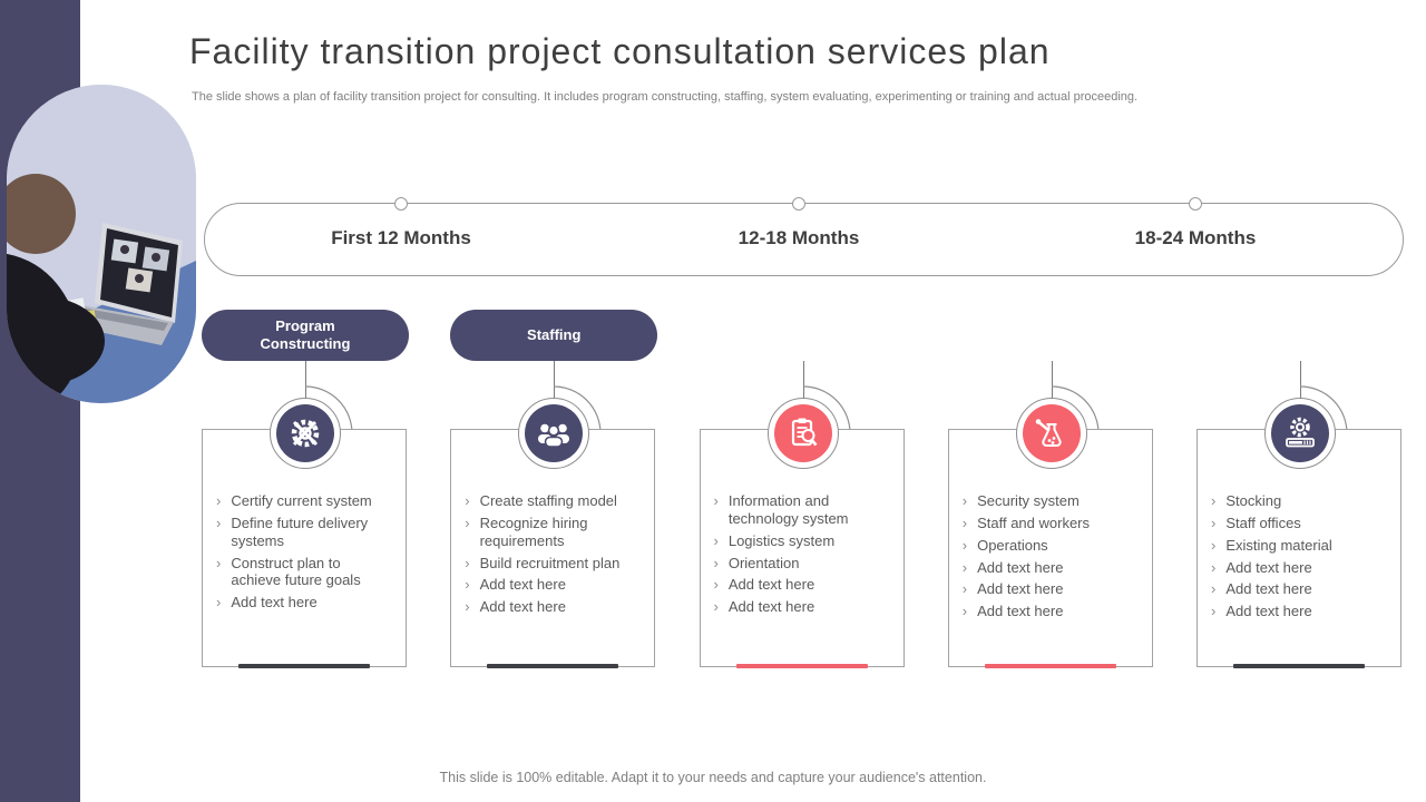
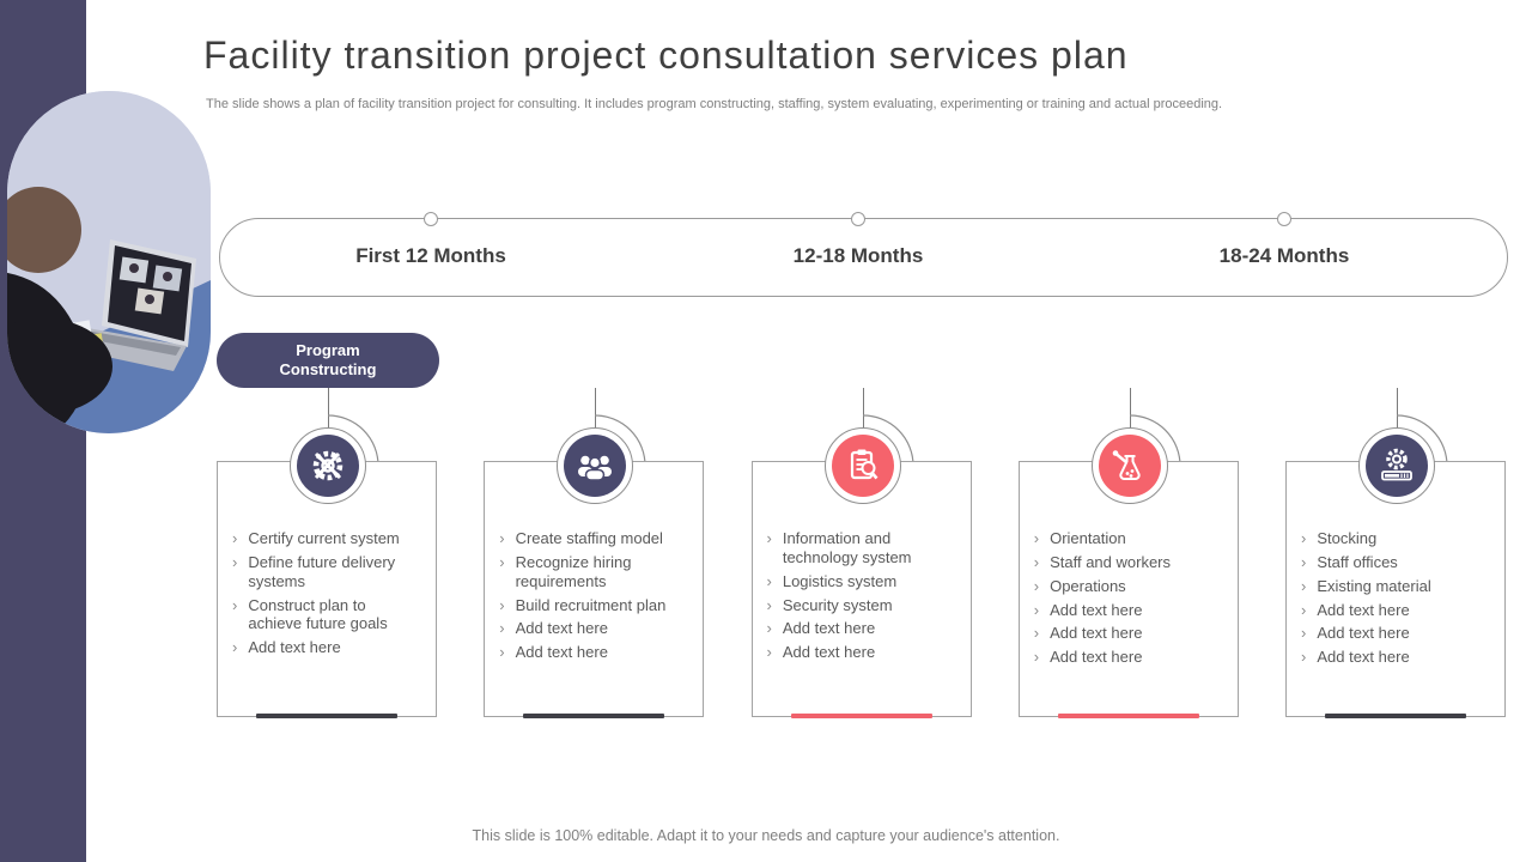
  Facility transition project consultation services plan
  The slide shows a plan of facility transition project for consulting. It includes program constructing, staffing, system evaluating, experimenting or training and actual proceeding.
  First 12 Months
  12-18 Months
  18-24 Months
  Program Constructing
  ›
  Certify current system
  ›
  Define future delivery systems
  ›
  Construct plan to achieve future goals
  ›
  Add text here
- Staffing
  ›
  Create staffing model
  ›
  Recognize hiring requirements
  ›
  Build recruitment plan
  ›
  Add text here
  ›
  Add text here
  ›
  Information and technology system
  ›
  Logistics system
  ›
- Orientation
+ Security system
  ›
  Add text here
  ›
  Add text here
  ›
- Security system
+ Orientation
  ›
  Staff and workers
  ›
  Operations
  ›
  Add text here
  ›
  Add text here
  ›
  Add text here
  ›
  Stocking
  ›
  Staff offices
  ›
  Existing material
  ›
  Add text here
  ›
  Add text here
  ›
  Add text here
  This slide is 100% editable. Adapt it to your needs and capture your audience's attention.
